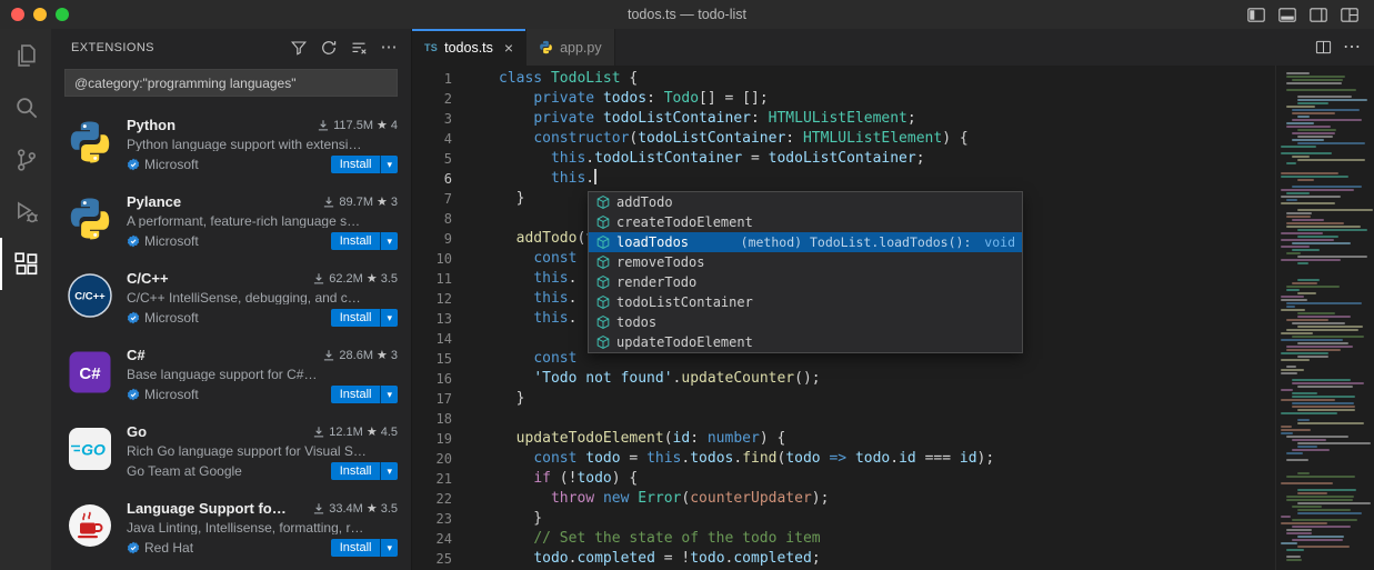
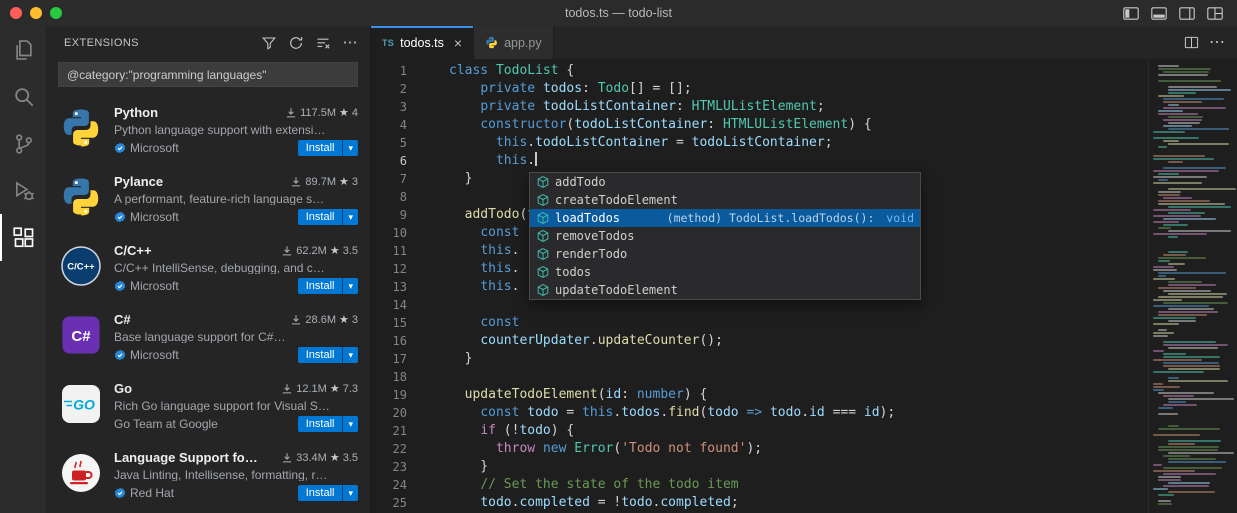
  todos.ts — todo-list
  EXTENSIONS
  ⋯
  @category:"programming languages"
  Python
  117.5M
  ★
  4
  Python language support with extensi…
  Microsoft
  Install
  ▾
  Pylance
  89.7M
  ★
  3
  A performant, feature-rich language s…
  Microsoft
  Install
  ▾
  C/C++
  C/C++
  62.2M
  ★
  3.5
  C/C++ IntelliSense, debugging, and c…
  Microsoft
  Install
  ▾
  C#
  C#
  28.6M
  ★
  3
  Base language support for C#…
  Microsoft
  Install
  ▾
  GO
  Go
  12.1M
  ★
- 4.5
+ 7.3
  Rich Go language support for Visual S…
  Go Team at Google
  Install
  ▾
  Language Support fo…
  33.4M
  ★
  3.5
  Java Linting, Intellisense, formatting, r…
  Red Hat
  Install
  ▾
  TS
  todos.ts
  ×
  app.py
  ⋯
  1
  2
  3
  4
  5
  6
  7
  8
  9
  10
  11
  12
  13
  14
  15
  16
  17
  18
  19
  20
  21
  22
  23
  24
  25
  class TodoList {
  private todos: Todo[] = [];
  private todoListContainer: HTMLUListElement;
  constructor(todoListContainer: HTMLUListElement) {
  this.todoListContainer = todoListContainer;
  this.
  }
  addTodo(
  const
  this.
  this.
  this.
  const
- 'Todo not found'.updateCounter();
+ counterUpdater.updateCounter();
  }
  updateTodoElement(id: number) {
  const todo = this.todos.find(todo => todo.id === id);
  if (!todo) {
- throw new Error(counterUpdater);
+ throw new Error('Todo not found');
  }
  // Set the state of the todo item
  todo.completed = !todo.completed;
  addTodo
  createTodoElement
  loadTodos
  (method) TodoList.loadTodos():
  void
  removeTodos
  renderTodo
- todoListContainer
  todos
  updateTodoElement
